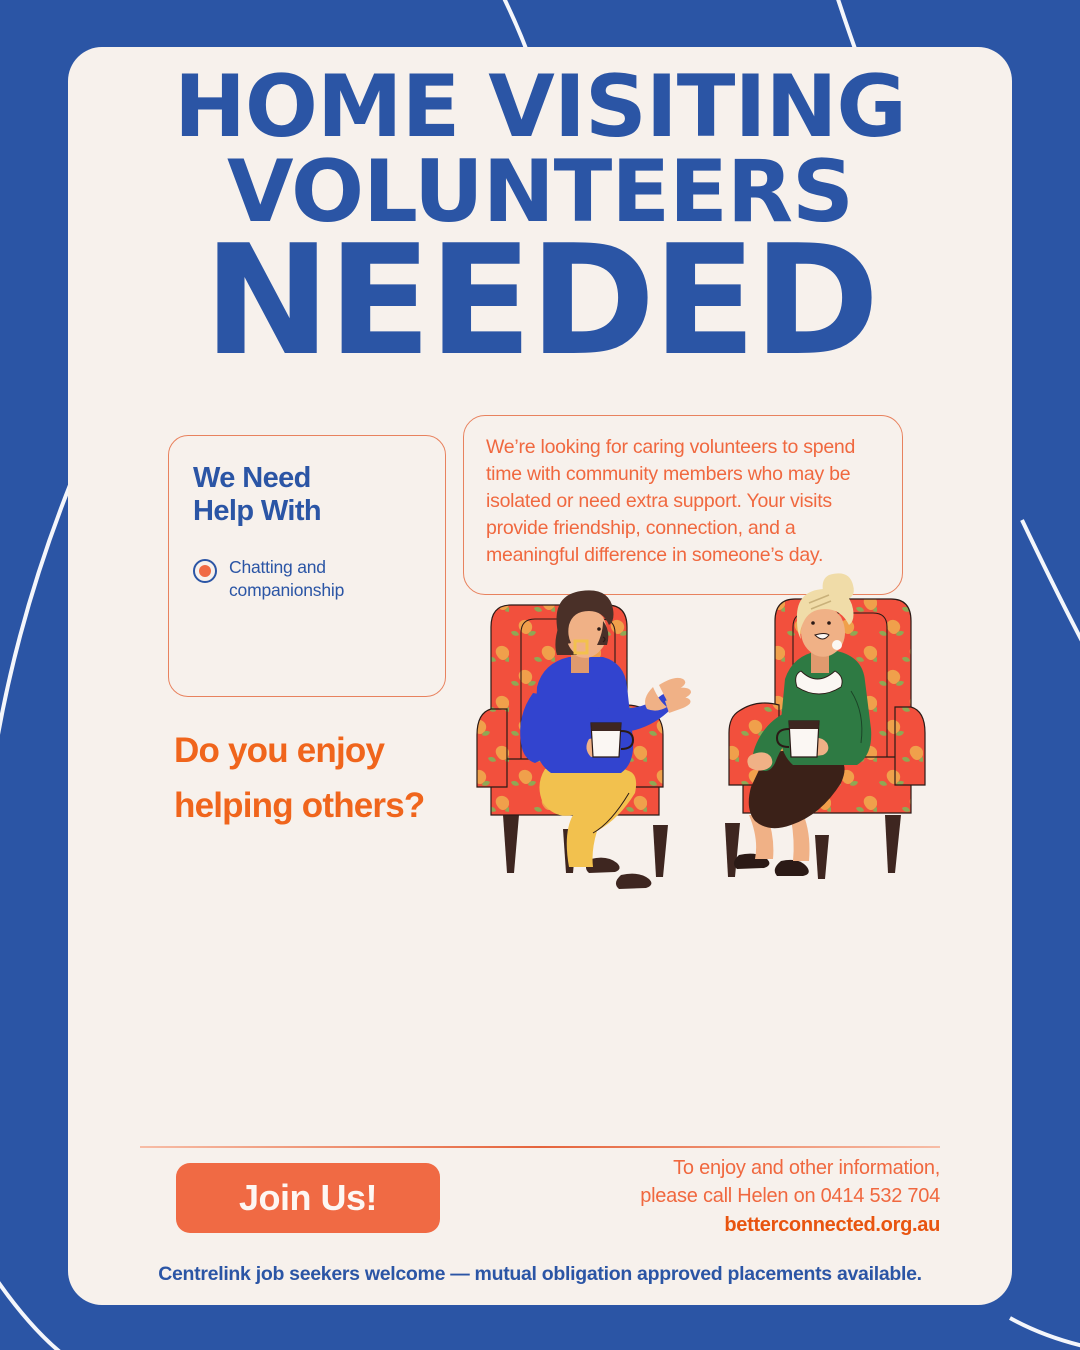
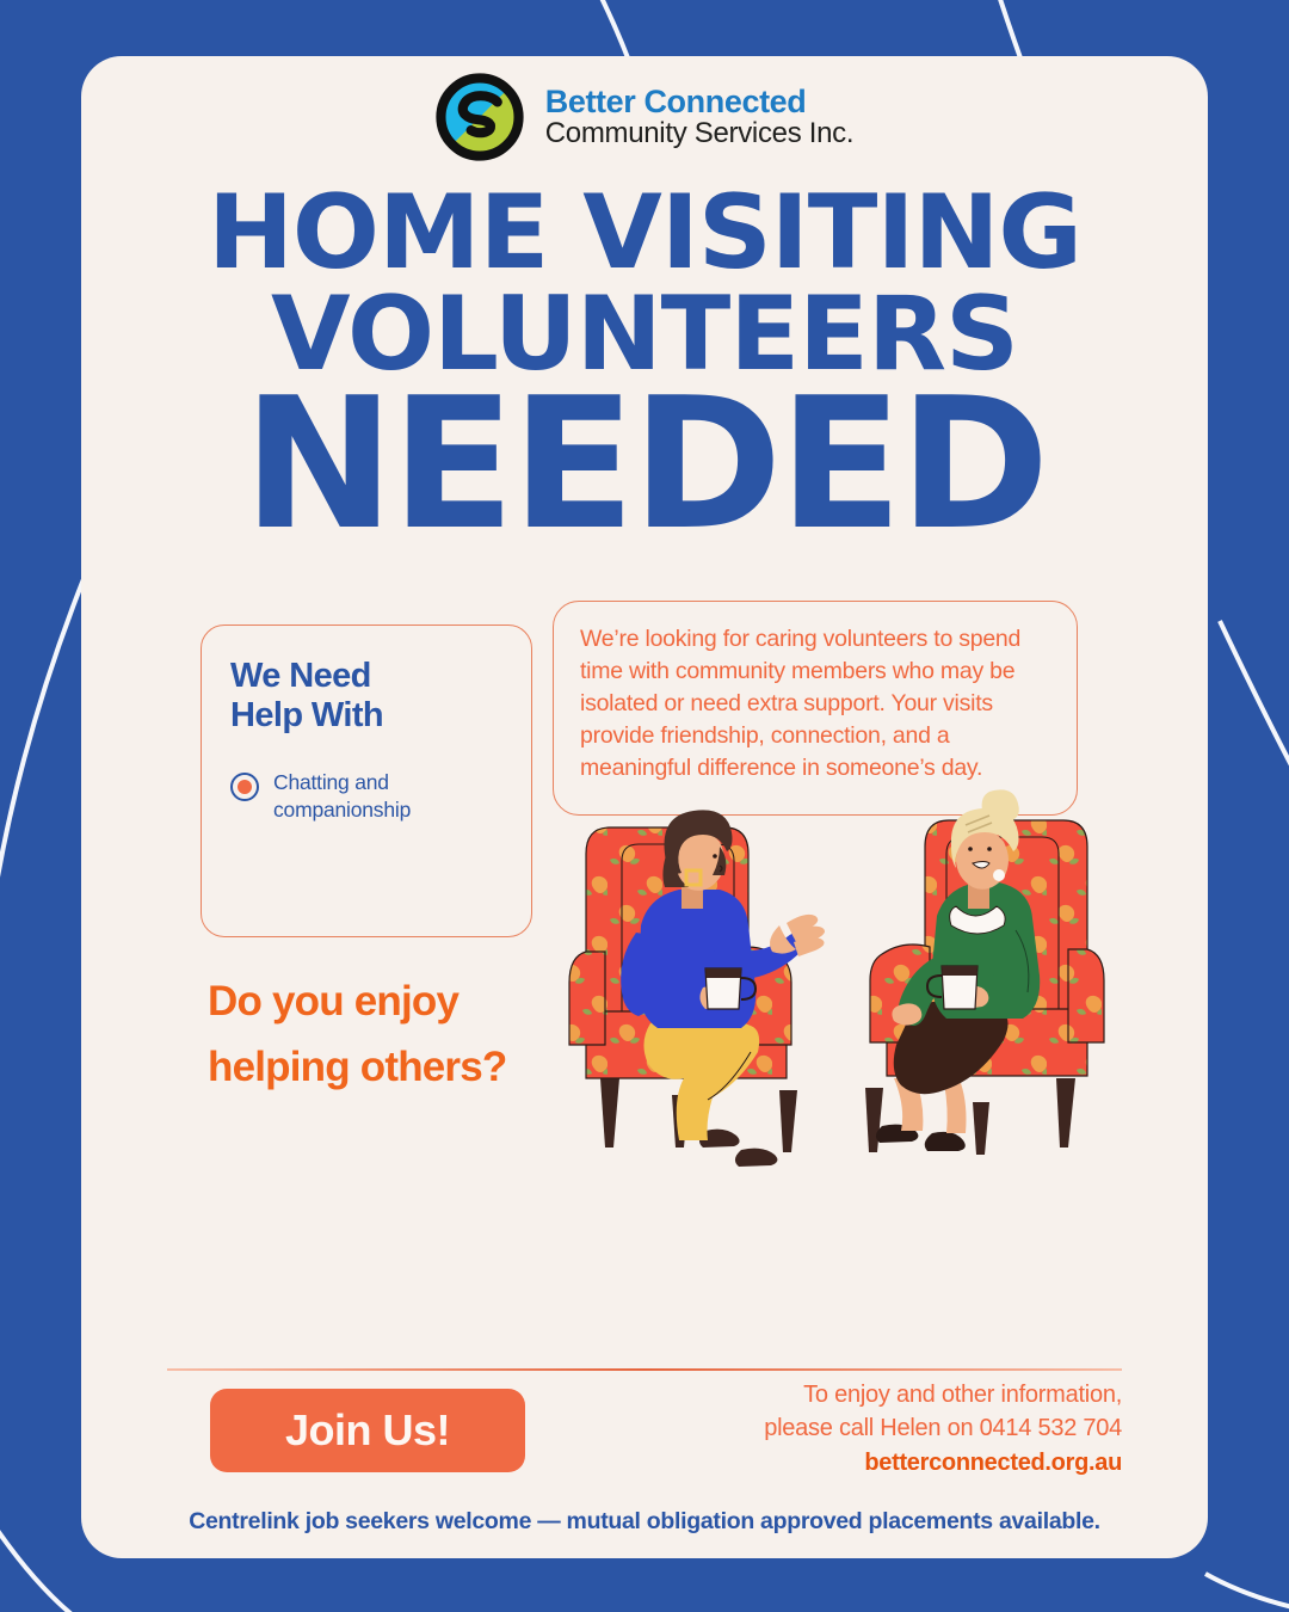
+ Better Connected
+ Community Services Inc.
  HOME VISITING
  VOLUNTEERS
  NEEDED
  We Need
  Help With
  Chatting and companionship
  We’re looking for caring volunteers to spend time with community members who may be isolated or need extra support. Your visits provide friendship, connection, and a meaningful difference in someone’s day.
  Do you enjoy helping others?
  Join Us!
  To enjoy and other information,
  please call Helen on 0414 532 704
  betterconnected.org.au
  Centrelink job seekers welcome — mutual obligation approved placements available.
